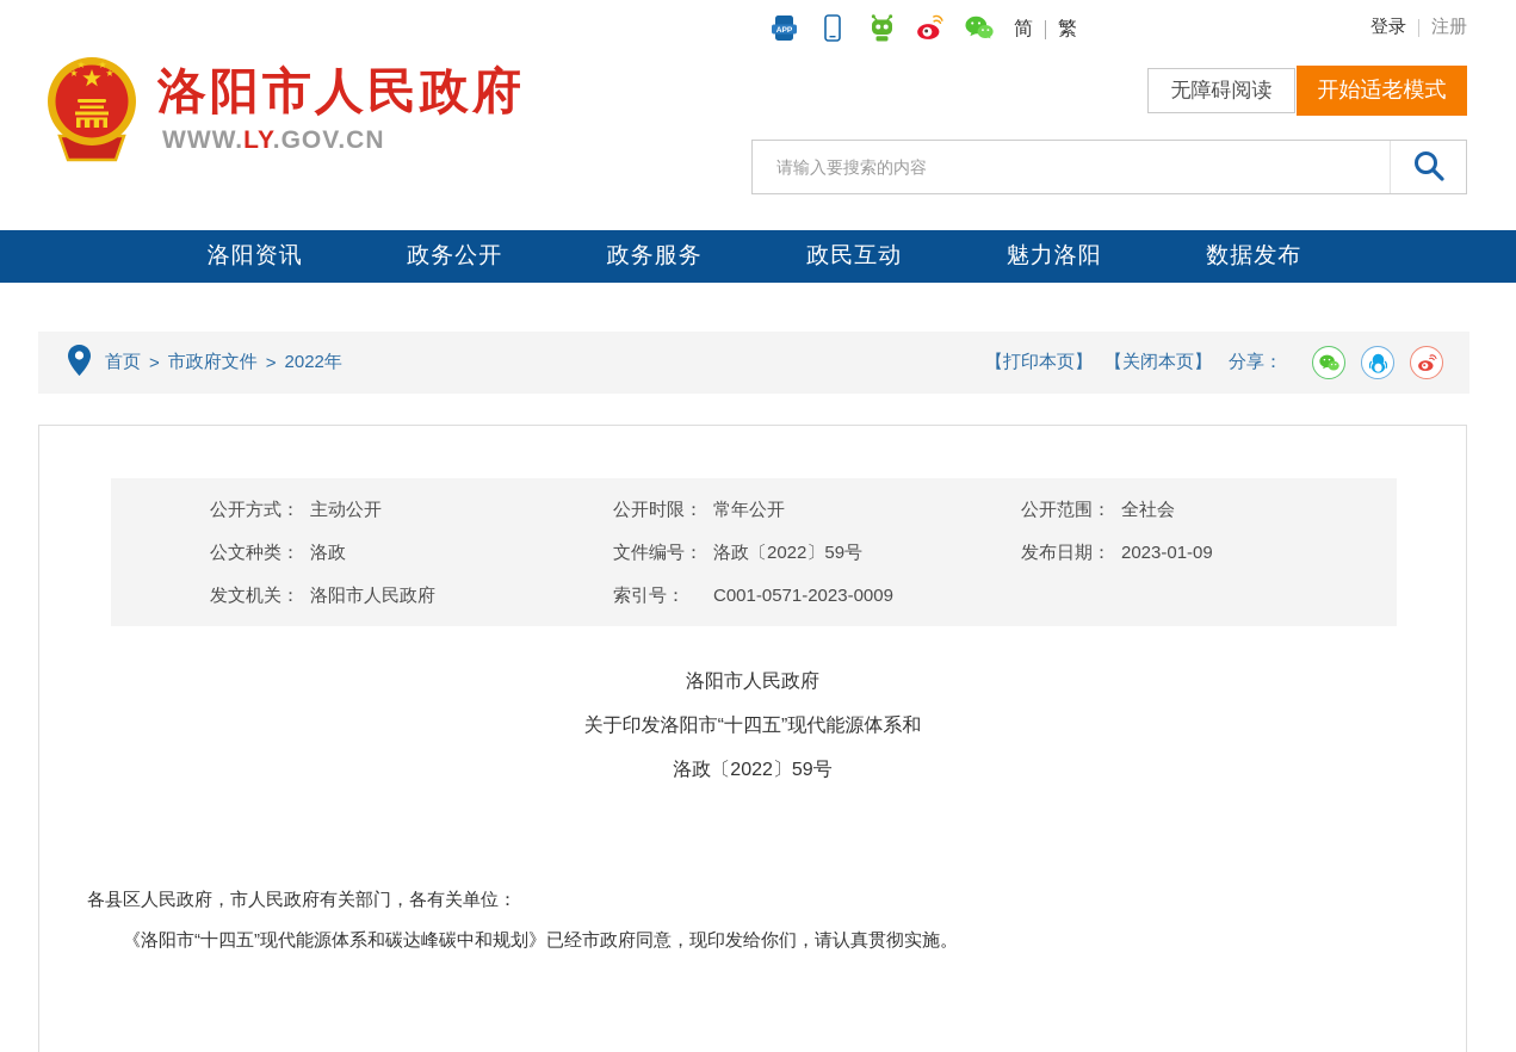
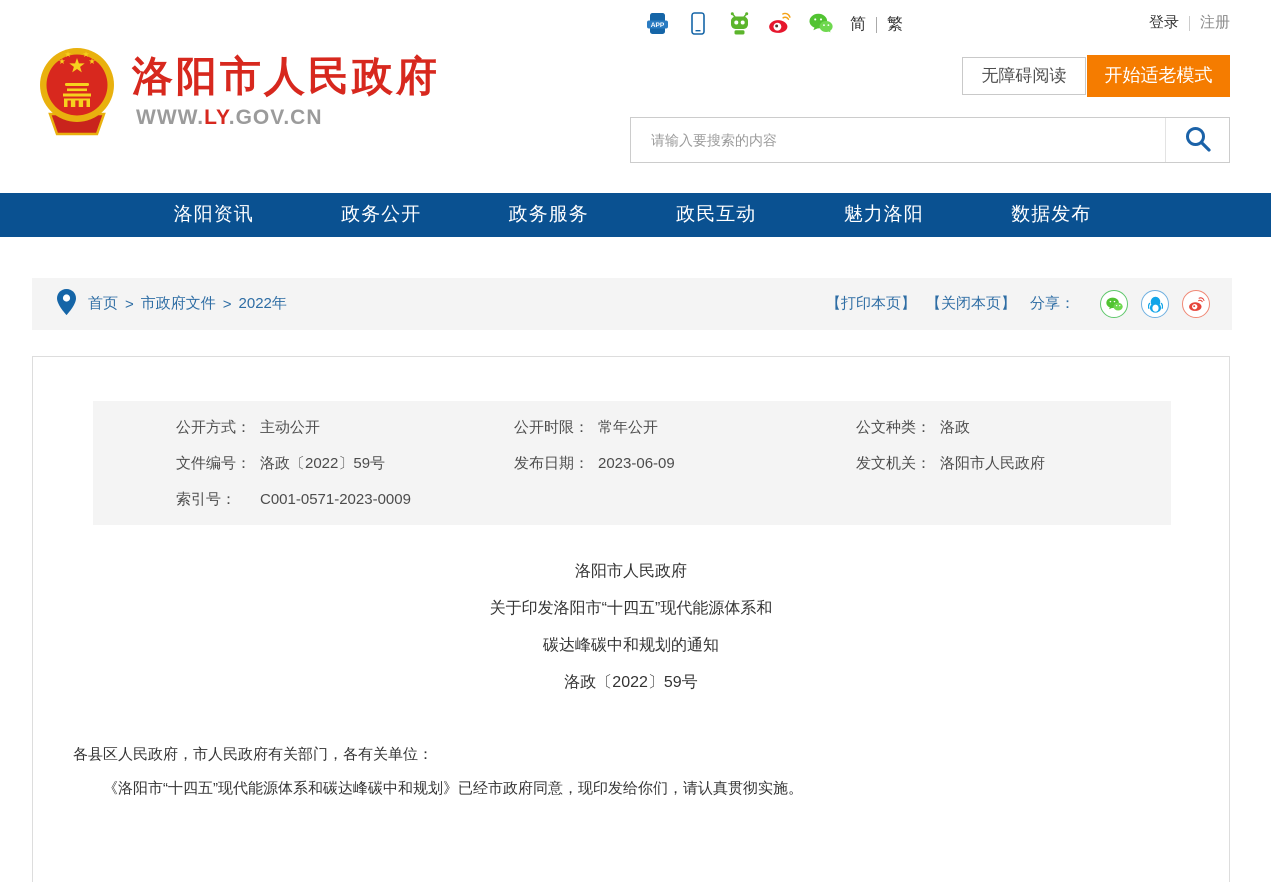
  简
  繁
  登录
  注册
  洛阳市人民政府
  WWW.LY.GOV.CN
  无障碍阅读
  开始适老模式
  请输入要搜索的内容
  洛阳资讯
  政务公开
  政务服务
  政民互动
  魅力洛阳
  数据发布
  首页
  >
  市政府文件
  >
  2022年
  【打印本页】
  【关闭本页】
  分享：
  公开方式：
  主动公开
  公开时限：
  常年公开
- 公开范围：
- 全社会
  公文种类：
  洛政
  文件编号：
  洛政〔2022〕59号
  发布日期：
- 2023-01-09
+ 2023-06-09
  发文机关：
  洛阳市人民政府
  索引号：
  C001-0571-2023-0009
  洛阳市人民政府
  关于印发洛阳市“十四五”现代能源体系和
+ 碳达峰碳中和规划的通知
  洛政〔2022〕59号
  各县区人民政府，市人民政府有关部门，各有关单位：
  《洛阳市“十四五”现代能源体系和碳达峰碳中和规划》已经市政府同意，现印发给你们，请认真贯彻实施。
